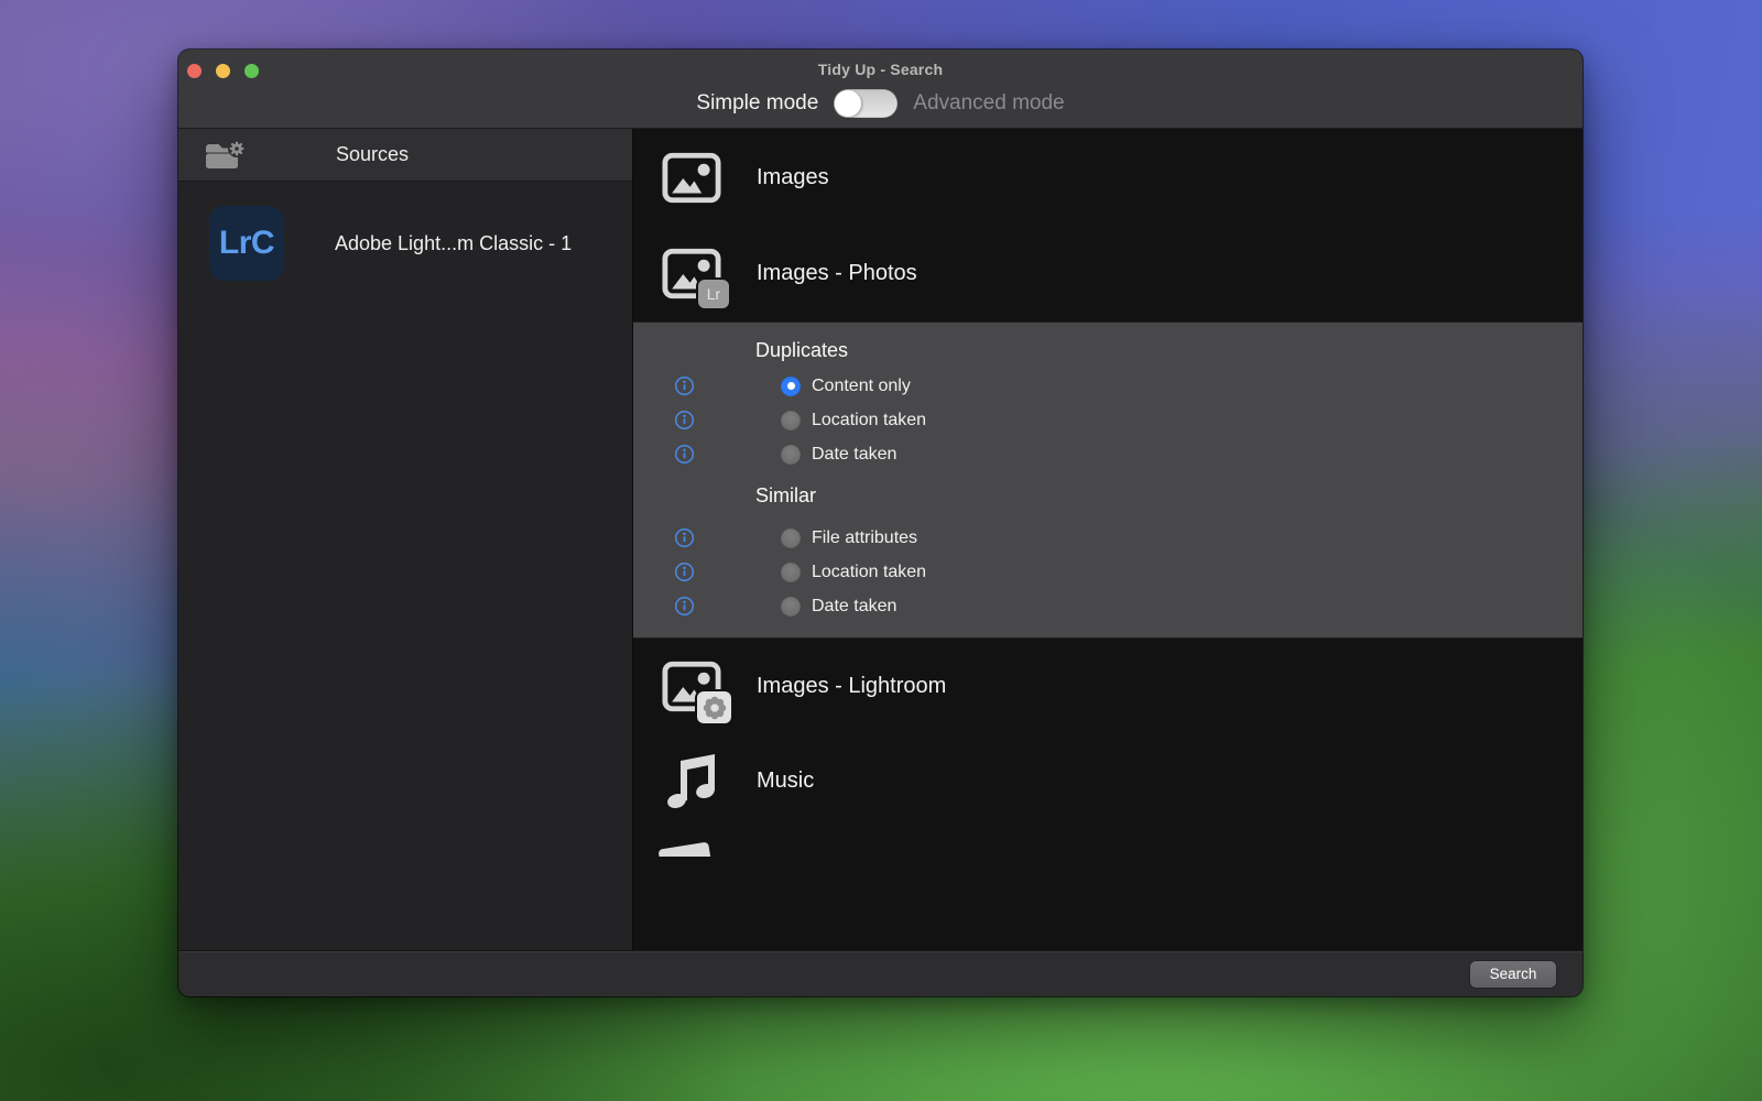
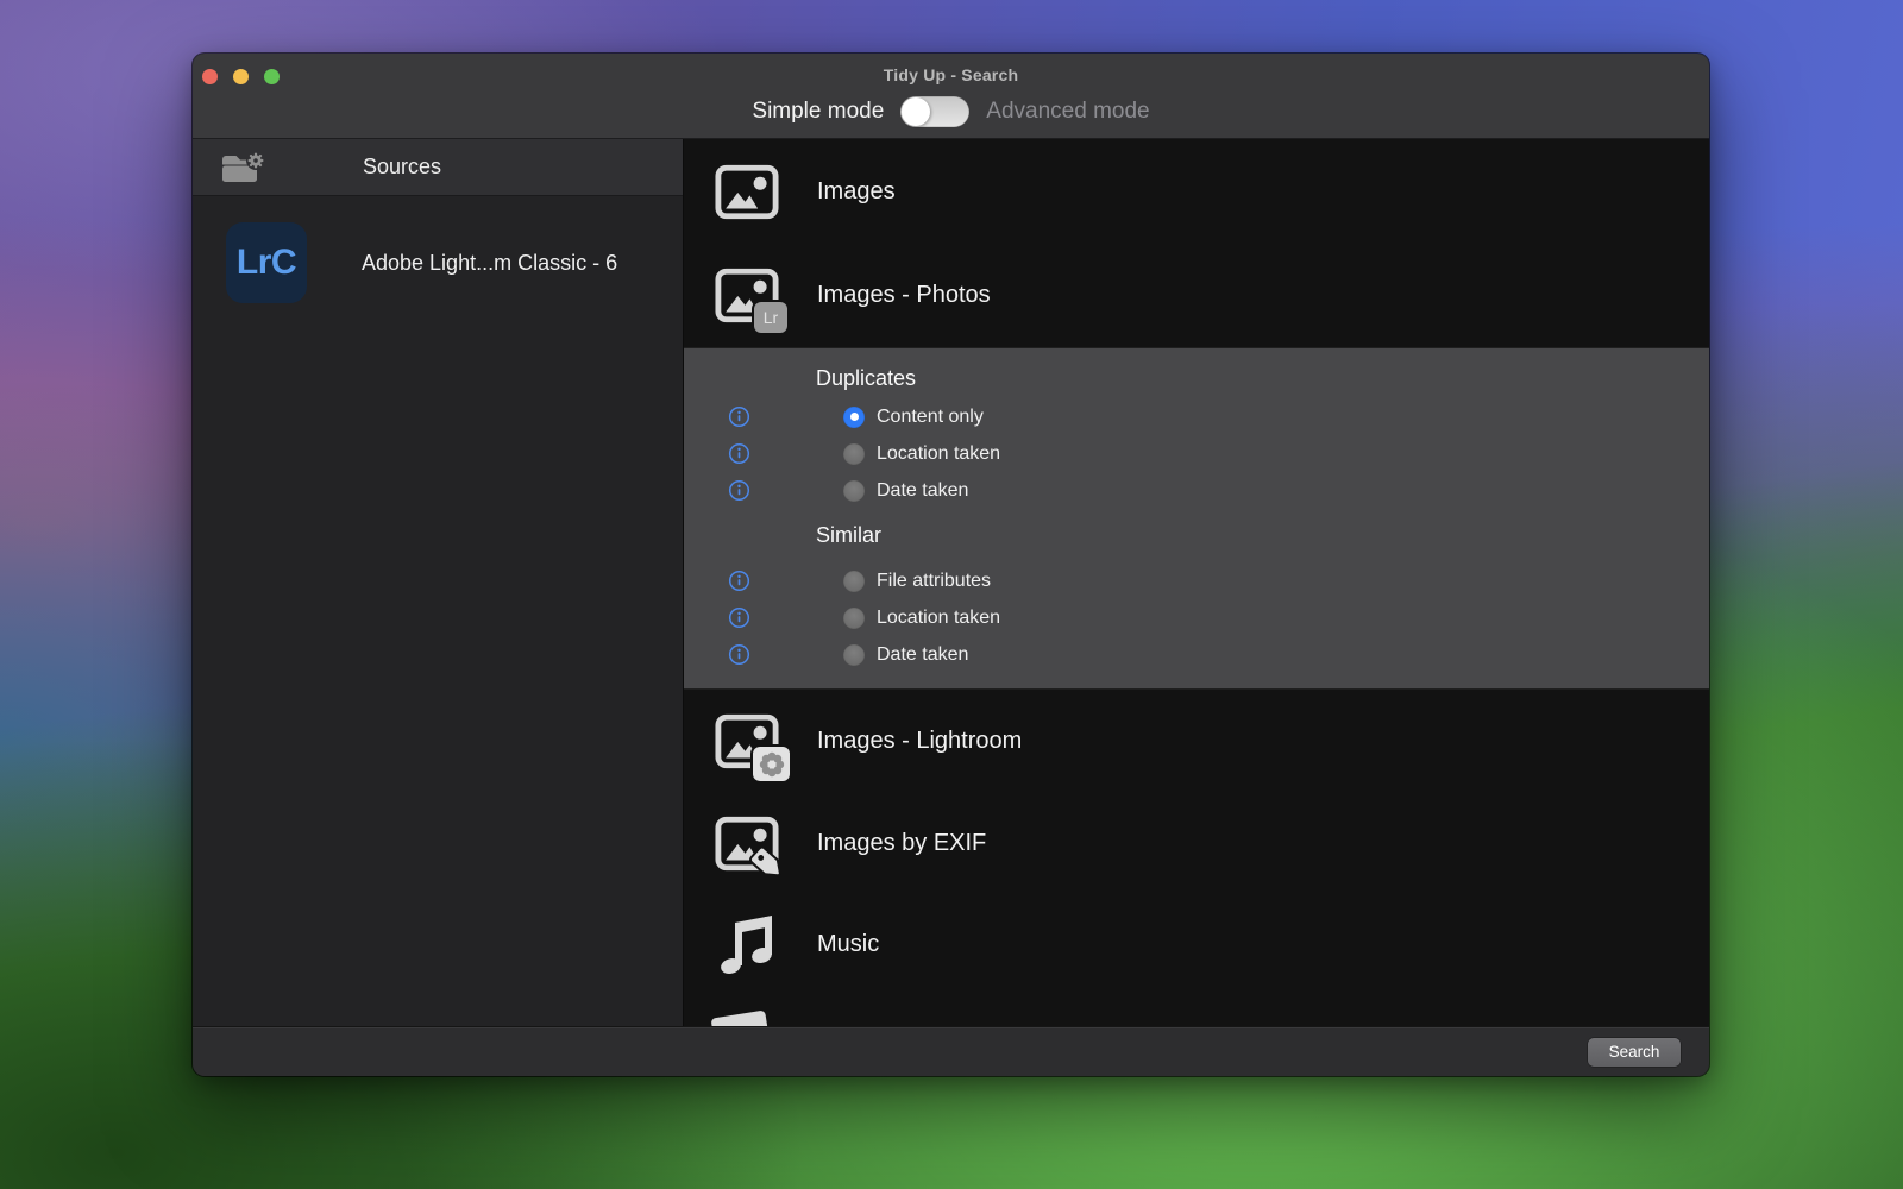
  Tidy Up - Search
  Simple mode
  Advanced mode
  Sources
  LrC
- Adobe Light...m Classic - 1
+ Adobe Light...m Classic - 6
  Images
  Lr
  Images - Photos
  Duplicates
  Content only
  Location taken
  Date taken
  Similar
  File attributes
  Location taken
  Date taken
  Images - Lightroom
+ Images by EXIF
  Music
  Search
